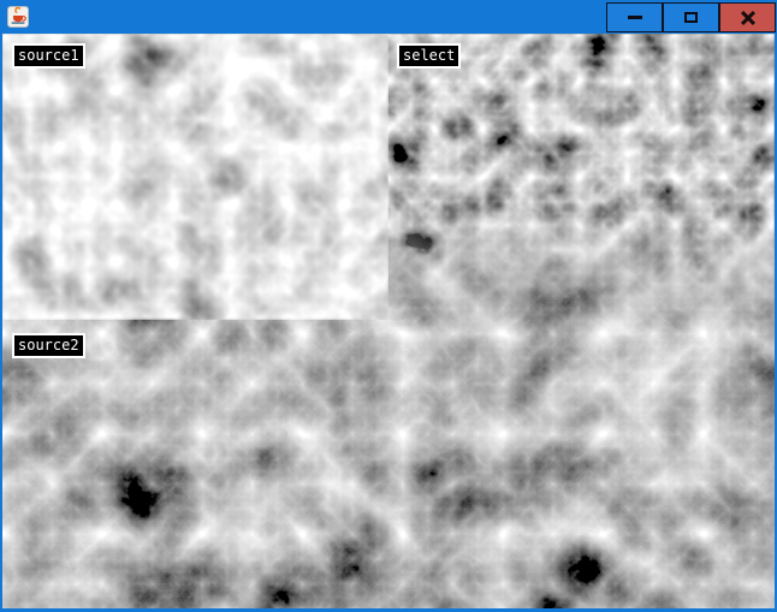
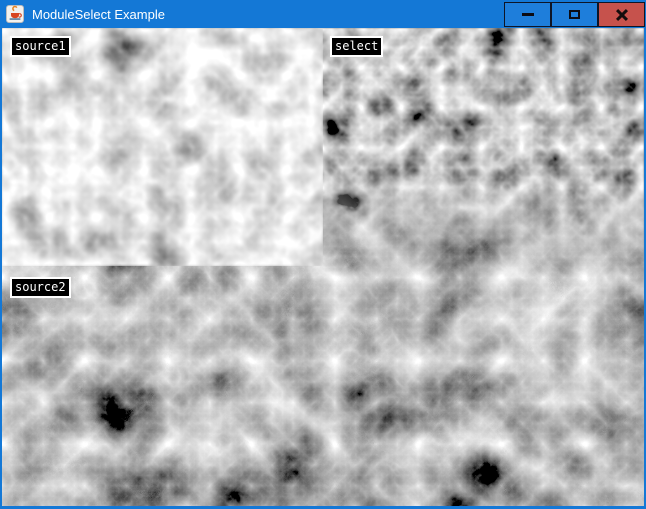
+ ModuleSelect Example
  source1
  select
  source2
